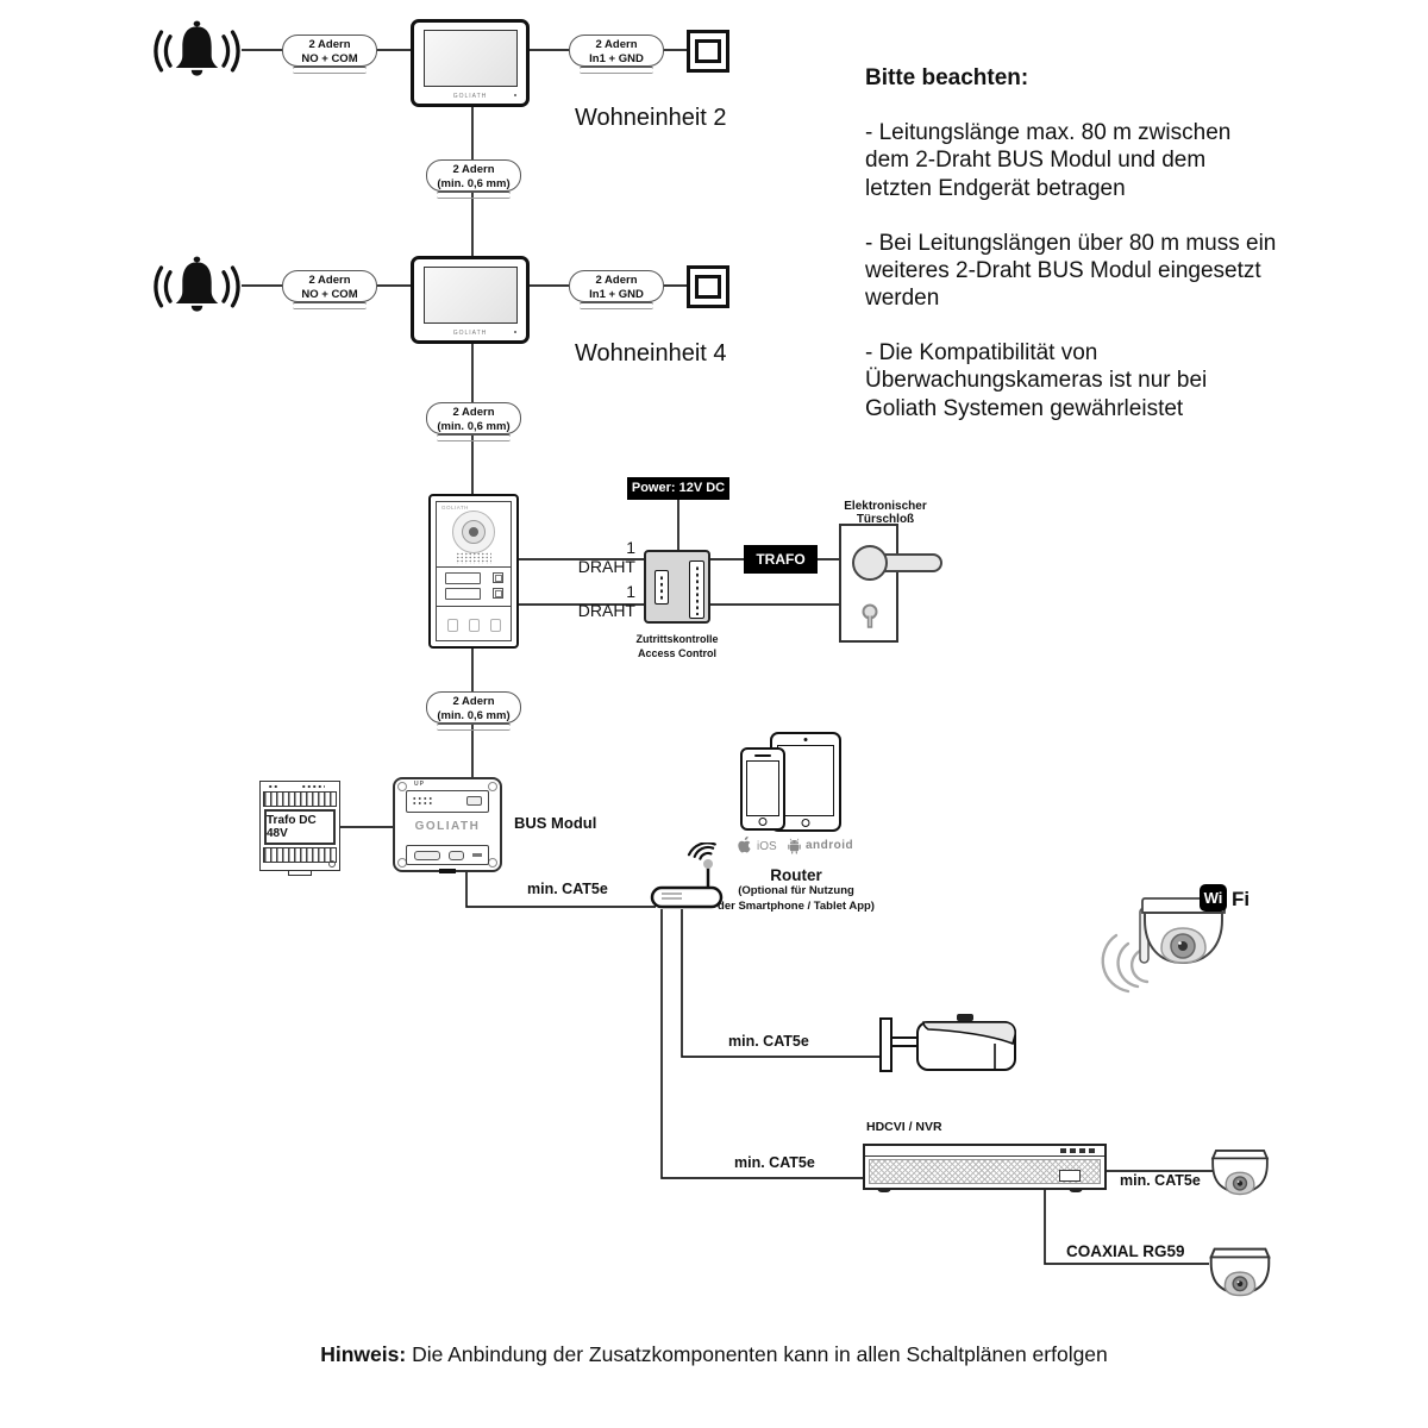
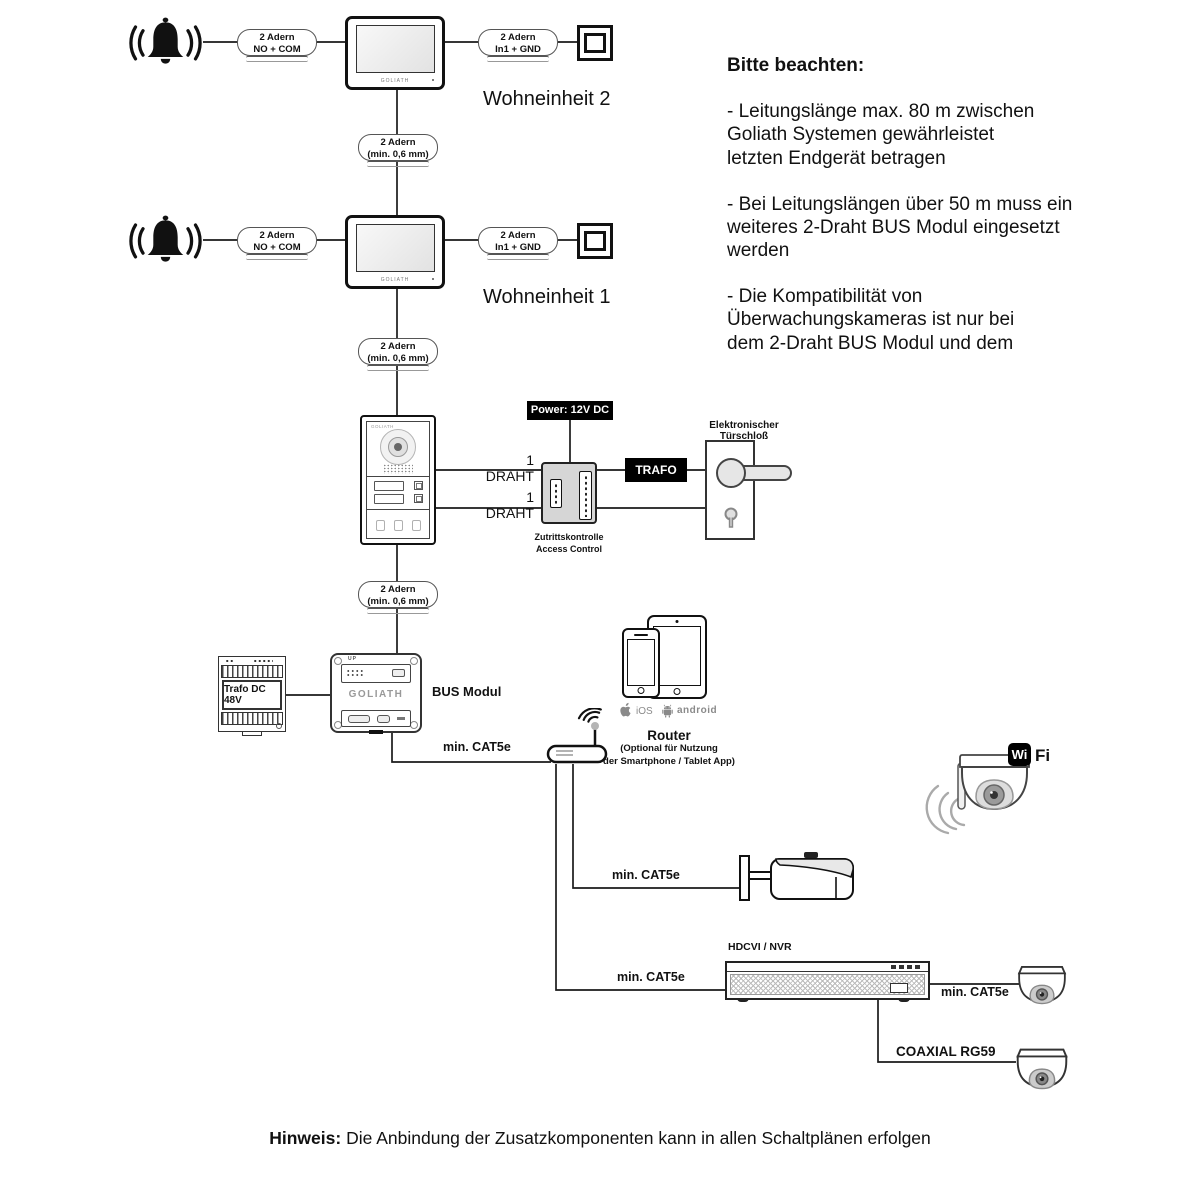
  2 Adern
  NO + COM
  2 Adern
  In1 + GND
  2 Adern
  (min. 0,6 mm)
  2 Adern
  NO + COM
  2 Adern
  In1 + GND
  2 Adern
  (min. 0,6 mm)
  2 Adern
  (min. 0,6 mm)
  Wohneinheit 2
- Wohneinheit 4
+ Wohneinheit 1
  Bitte beachten:
  - Leitungslänge max. 80 m zwischen
- dem 2-Draht BUS Modul und dem
+ Goliath Systemen gewährleistet
  letzten Endgerät betragen
- - Bei Leitungslängen über 80 m muss ein
+ - Bei Leitungslängen über 50 m muss ein
  weiteres 2-Draht BUS Modul eingesetzt
  werden
  - Die Kompatibilität von
  Überwachungskameras ist nur bei
- Goliath Systemen gewährleistet
+ dem 2-Draht BUS Modul und dem
  Power: 12V DC
  1 DRAHT
  1 DRAHT
  Zutrittskontrolle
  Access Control
  TRAFO
  Elektronischer Türschloß
  Trafo DC 48V
  GOLIATH
  BUS Modul
  min. CAT5e
  iOS
  android
  Router
  (Optional für Nutzung
  der Smartphone / Tablet App)
  Wi
  Fi
  min. CAT5e
  HDCVI / NVR
  min. CAT5e
  min. CAT5e
  COAXIAL RG59
  Hinweis: Die Anbindung der Zusatzkomponenten kann in allen Schaltplänen erfolgen
